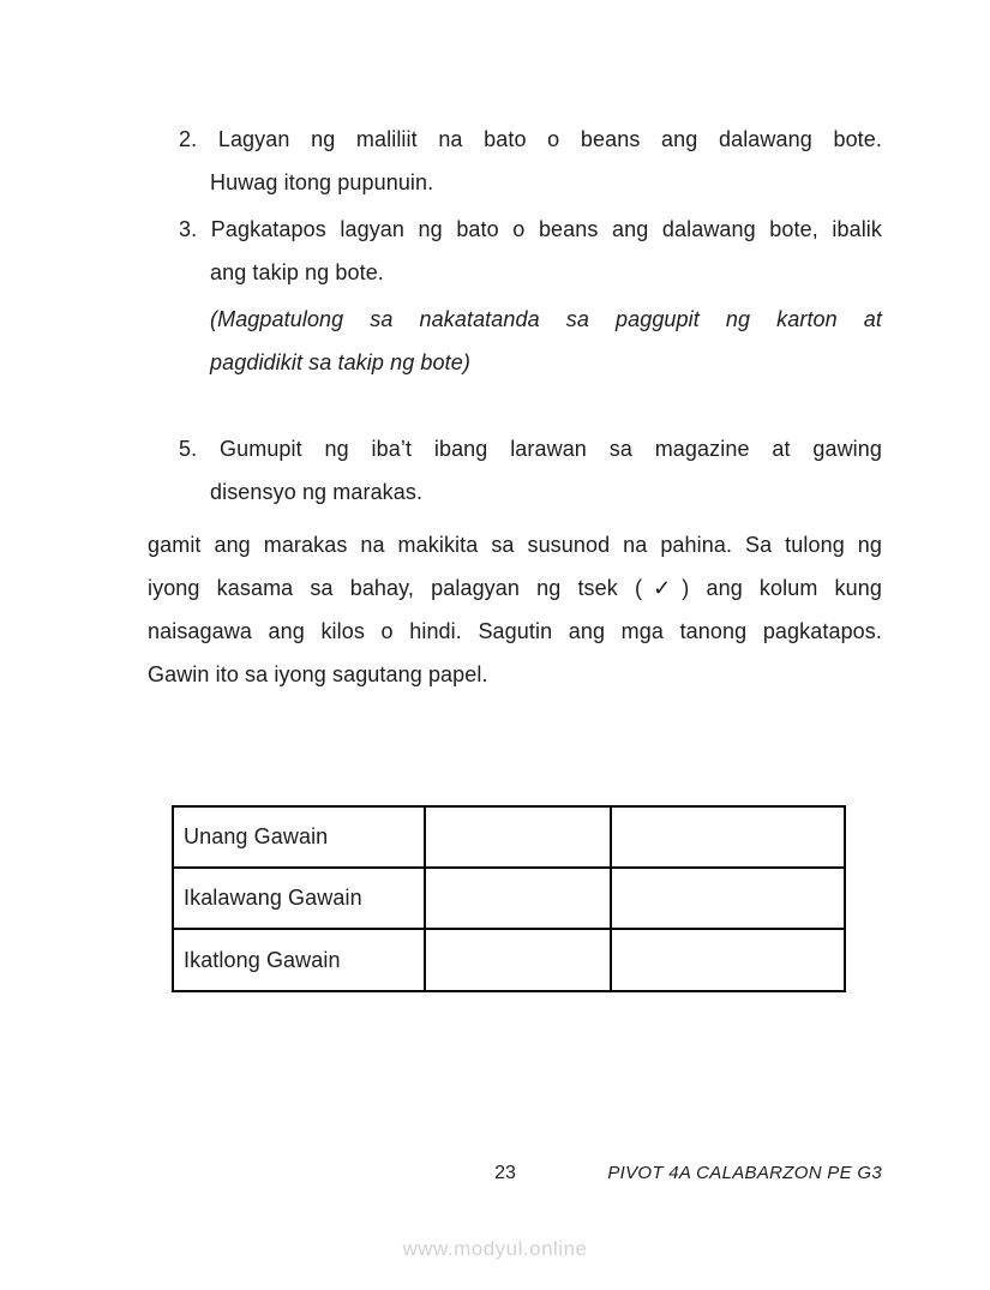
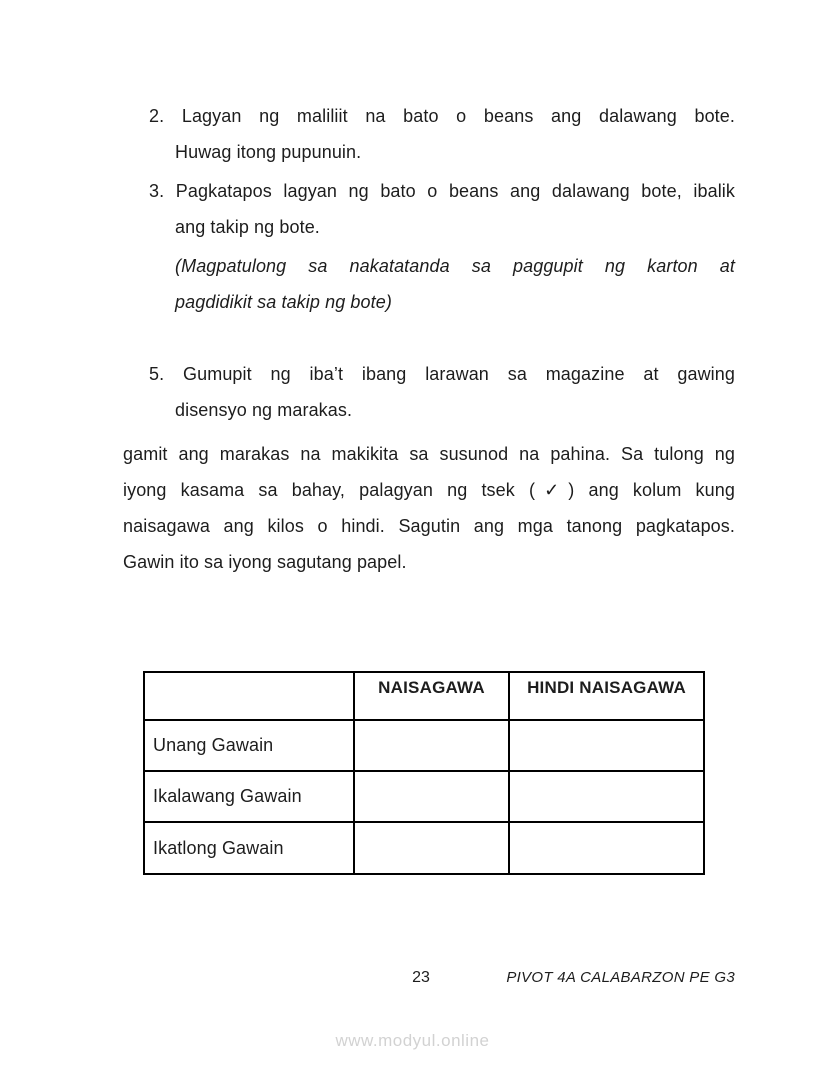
  2. Lagyan ng maliliit na bato o beans ang dalawang bote.
  Huwag itong pupunuin.
  3. Pagkatapos lagyan ng bato o beans ang dalawang bote, ibalik
  ang takip ng bote.
  (Magpatulong sa nakatatanda sa paggupit ng karton at
  pagdidikit sa takip ng bote)
  5. Gumupit ng iba’t ibang larawan sa magazine at gawing
  disensyo ng marakas.
  gamit ang marakas na makikita sa susunod na pahina. Sa tulong ng
  iyong kasama sa bahay, palagyan ng tsek (✓) ang kolum kung
  naisagawa ang kilos o hindi. Sagutin ang mga tanong pagkatapos.
  Gawin ito sa iyong sagutang papel.
+ 	NAISAGAWA	HINDI NAISAGAWA
  Unang Gawain
  Ikalawang Gawain
  Ikatlong Gawain
  23
  PIVOT 4A CALABARZON PE G3
  www.modyul.online
